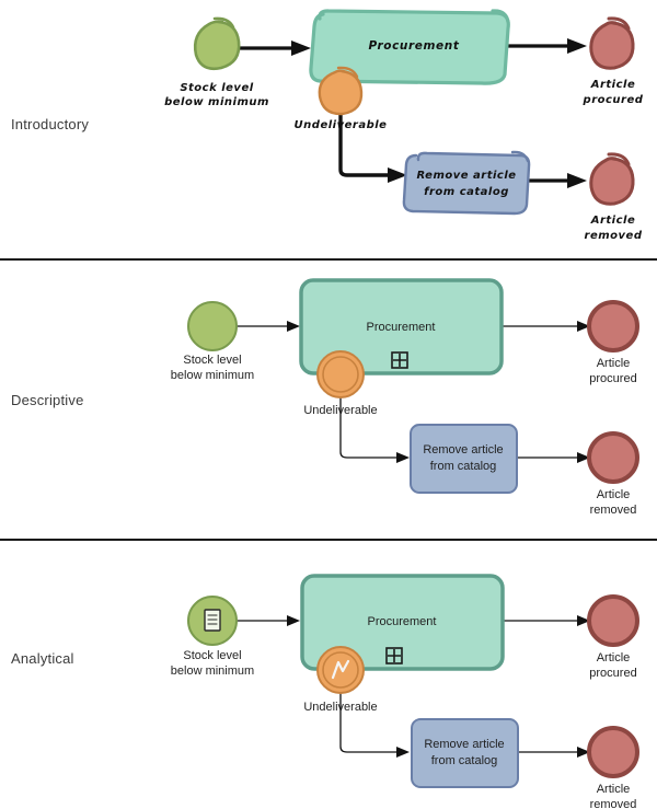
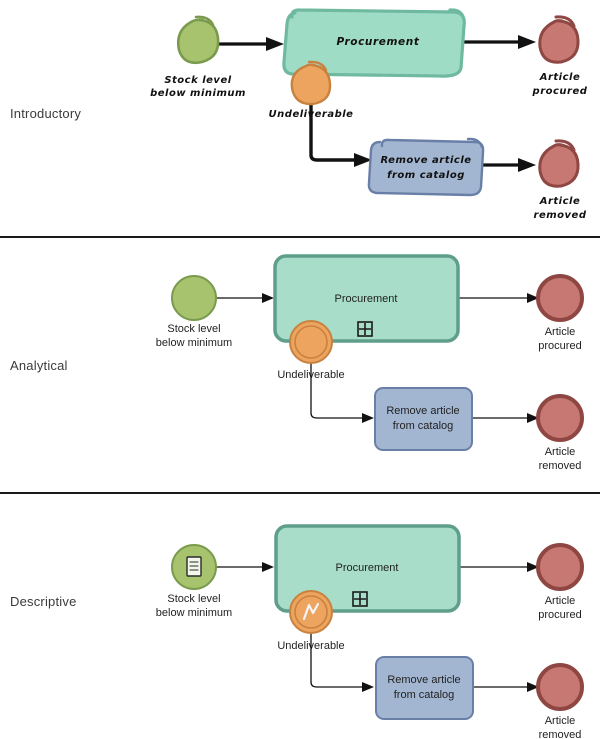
  Introductory
  Procurement
  Stock level
  below minimum
  Undeliverable
  Remove article
  from catalog
  Article
  procured
  Article
  removed
- Descriptive
+ Analytical
  Procurement
  Stock level
  below minimum
  Undeliverable
  Remove article
  from catalog
  Article
  procured
  Article
  removed
- Analytical
+ Descriptive
  Procurement
  Stock level
  below minimum
  Undeliverable
  Remove article
  from catalog
  Article
  procured
  Article
  removed
